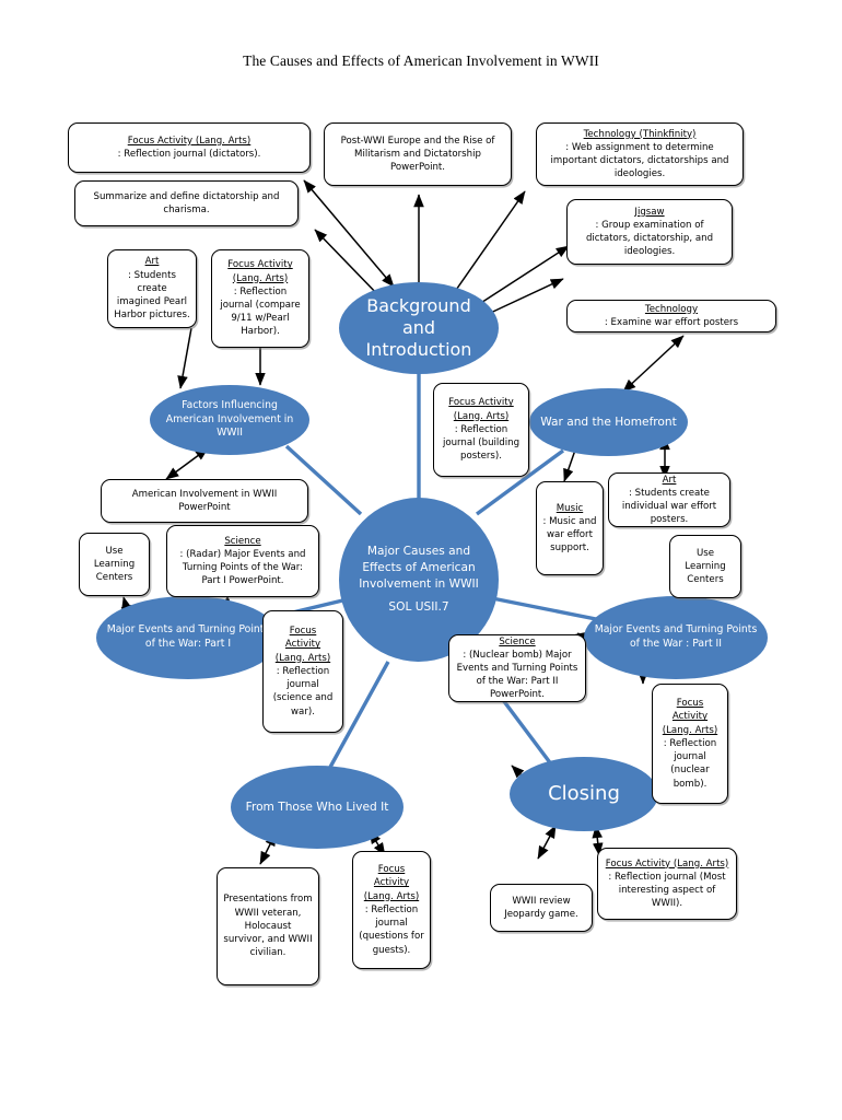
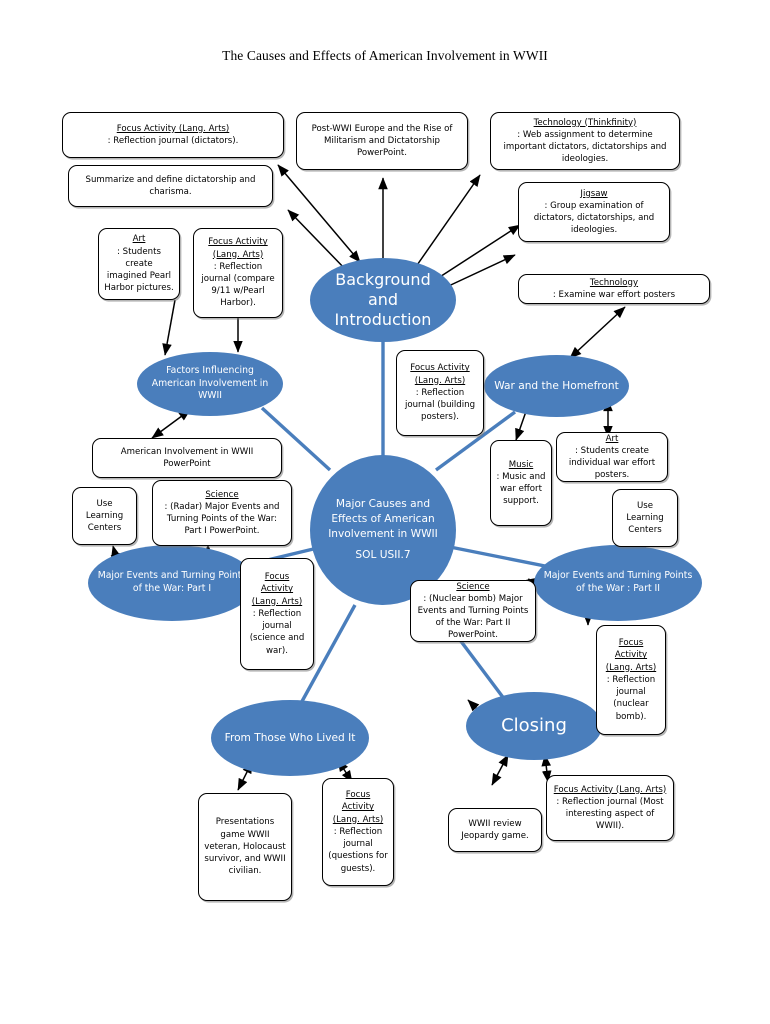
  The Causes and Effects of American Involvement in WWII
  Focus Activity (Lang. Arts)
  : Reflection journal (dictators).
  Summarize and define dictatorship and charisma.
  Post-WWI Europe and the Rise of Militarism and Dictatorship PowerPoint.
  Technology (Thinkfinity)
  : Web assignment to determine important dictators, dictatorships and ideologies.
  Jigsaw
- : Group examination of dictators, dictatorship, and ideologies.
+ : Group examination of dictators, dictatorships, and ideologies.
  Technology
  : Examine war effort posters
  Art
  : Students create imagined Pearl Harbor pictures.
  Focus Activity
  (Lang. Arts)
  : Reflection journal (compare 9/11 w/Pearl Harbor).
  Background and Introduction
  Factors Influencing American Involvement in WWII
  War and the Homefront
  Major Causes and Effects of American Involvement in WWII
  SOL USII.7
  Major Events and Turning Poin of the War: Part I
  Major Events and Turning Points of the War : Part II
  From Those Who Lived It
  Closing
  Focus Activity
  (Lang. Arts)
  : Reflection journal (building posters).
  American Involvement in WWII PowerPoint
  Use Learning Centers
  Science
  : (Radar) Major Events and Turning Points of the War: Part I PowerPoint.
  Focus
  Activity
  (Lang. Arts)
  : Reflection journal (science and war).
  Music
  : Music and war effort support.
  Art
  : Students create individual war effort posters.
  Use Learning Centers
  Science
  : (Nuclear bomb) Major Events and Turning Points of the War: Part II PowerPoint.
  Focus
  Activity
  (Lang. Arts)
  : Reflection journal (nuclear bomb).
- Presentations from WWII veteran, Holocaust survivor, and WWII civilian.
+ Presentations game WWII veteran, Holocaust survivor, and WWII civilian.
  Focus
  Activity
  (Lang. Arts)
  : Reflection journal (questions for guests).
  WWII review Jeopardy game.
  Focus Activity (Lang. Arts)
  : Reflection journal (Most interesting aspect of WWII).
